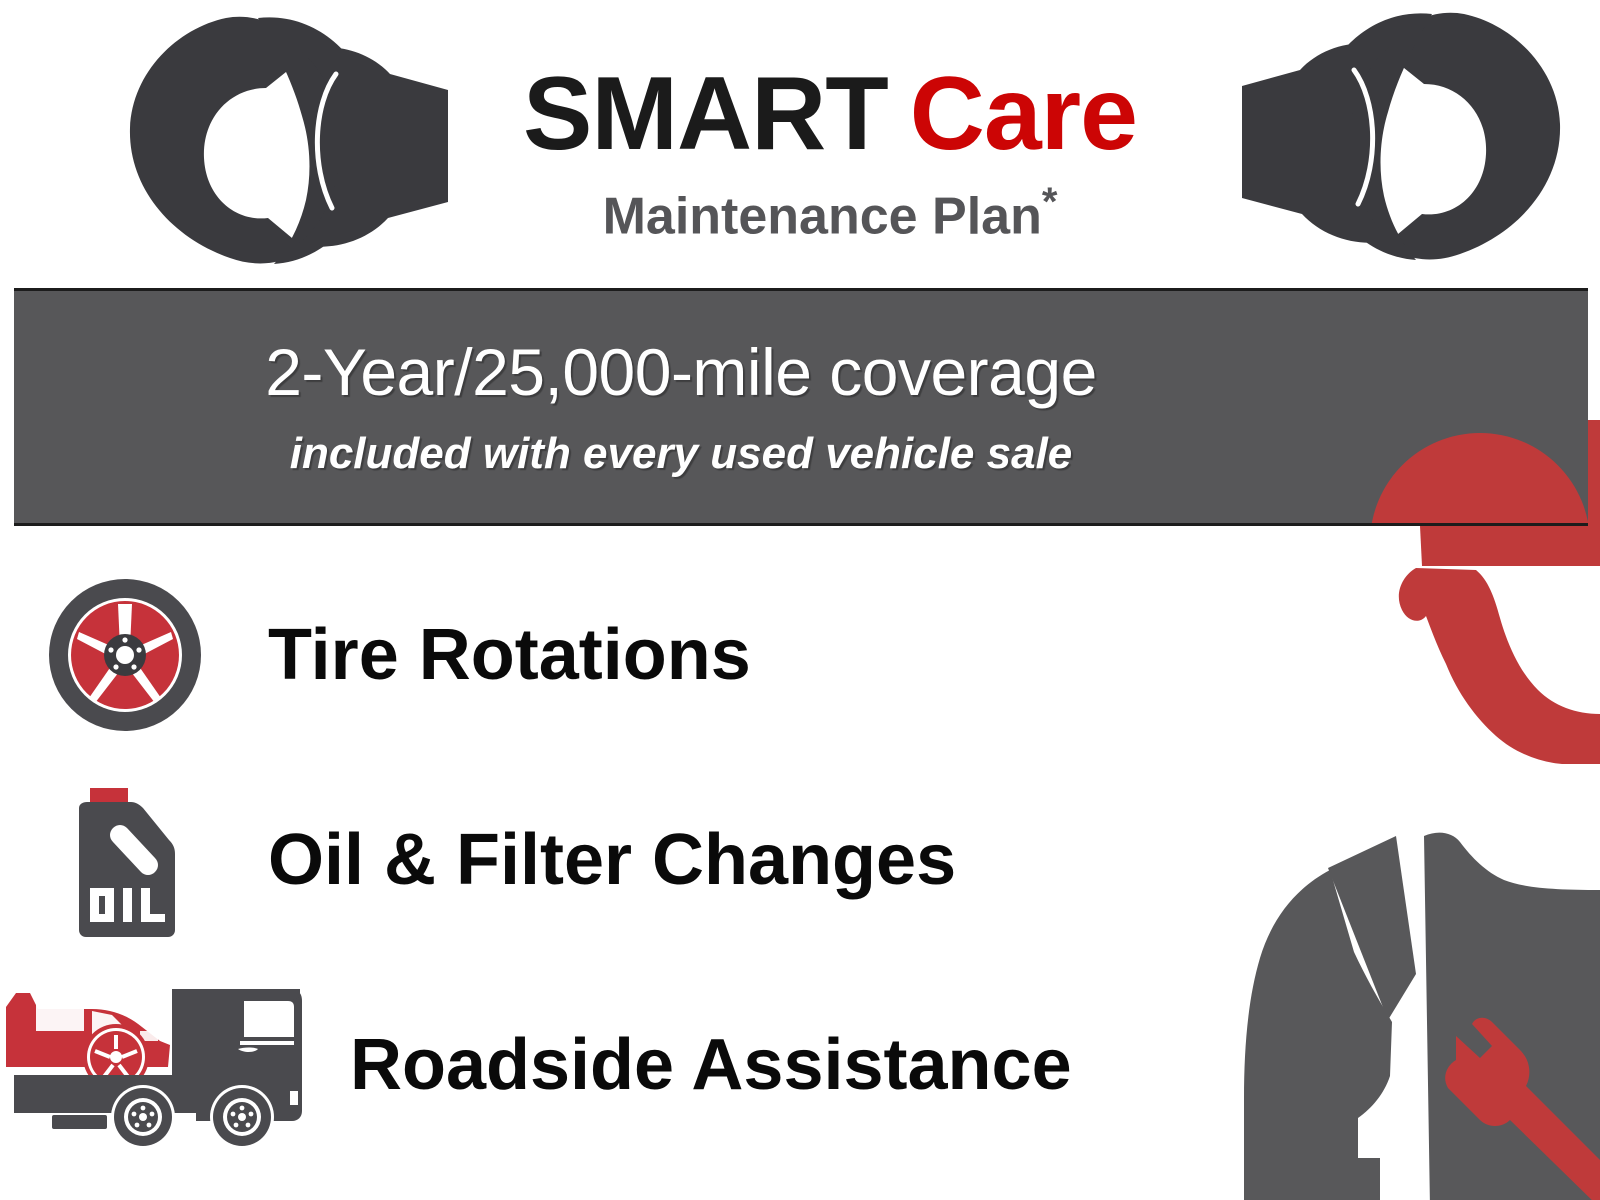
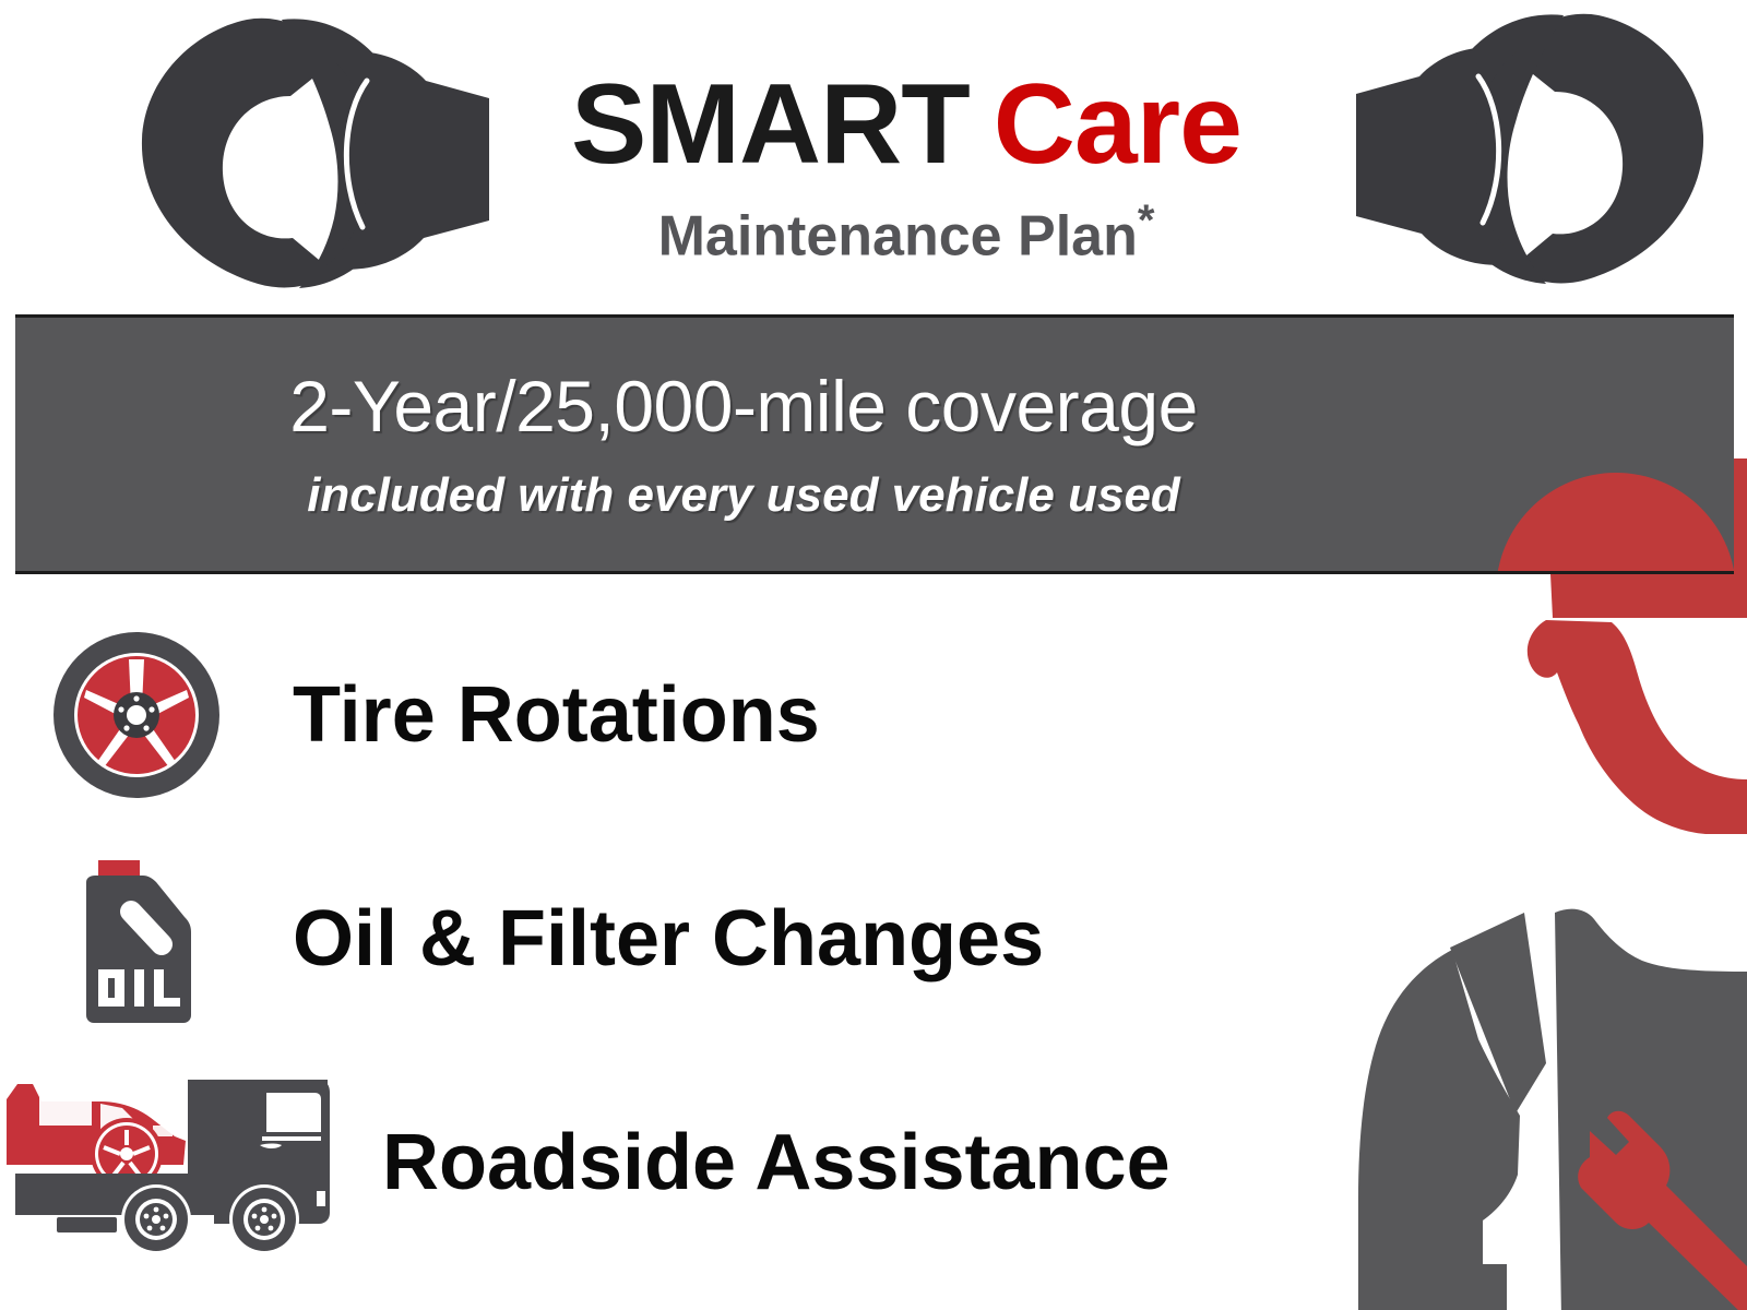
  SMART Care
  Maintenance Plan*
  2-Year/25,000-mile coverage
- included with every used vehicle sale
+ included with every used vehicle used
  Tire Rotations
  Oil & Filter Changes
  Roadside Assistance
